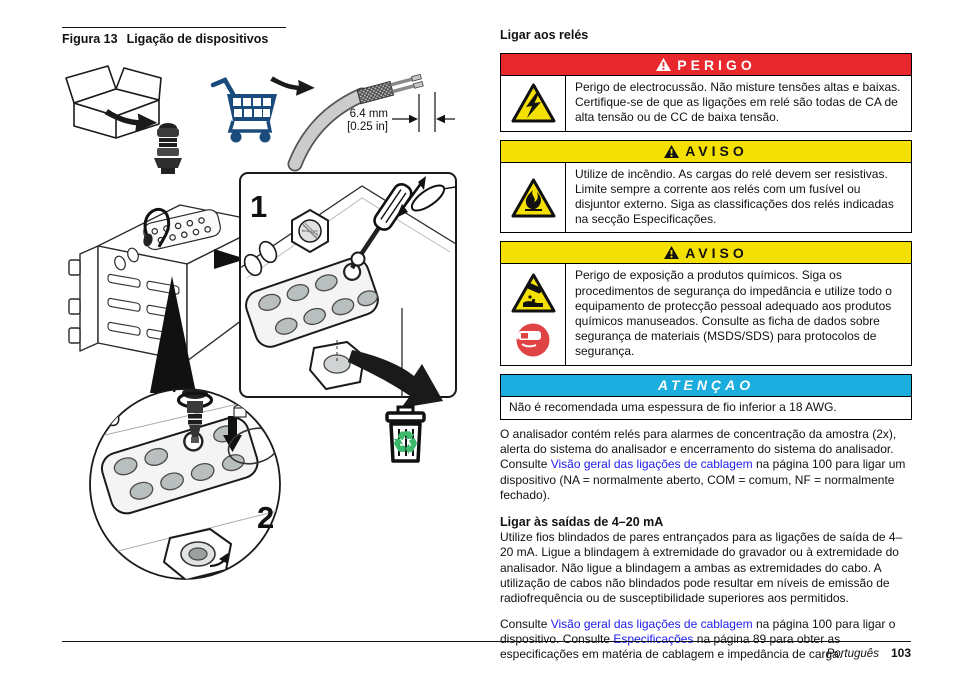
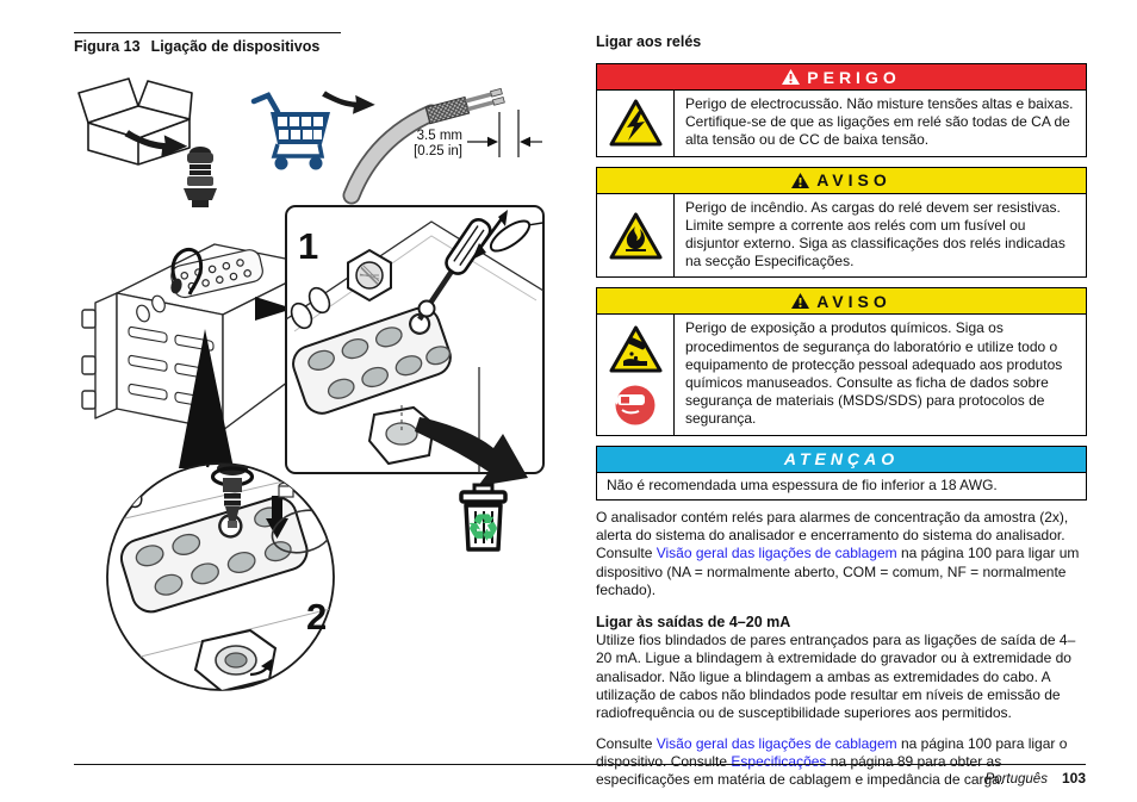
  Figura 13 Ligação de dispositivos
- 6.4 mm
+ 3.5 mm
  [0.25 in]
  1
  2
  ♻
  Ligar aos relés
  PERIGO
  Perigo de electrocussão. Não misture tensões altas e baixas. Certifique-se de que as ligações em relé são todas de CA de alta tensão ou de CC de baixa tensão.
  AVISO
- Utilize de incêndio. As cargas do relé devem ser resistivas. Limite sempre a corrente aos relés com um fusível ou disjuntor externo. Siga as classificações dos relés indicadas na secção Especificações.
+ Perigo de incêndio. As cargas do relé devem ser resistivas. Limite sempre a corrente aos relés com um fusível ou disjuntor externo. Siga as classificações dos relés indicadas na secção Especificações.
  AVISO
- Perigo de exposição a produtos químicos. Siga os procedimentos de segurança do impedância e utilize todo o equipamento de protecção pessoal adequado aos produtos químicos manuseados. Consulte as ficha de dados sobre segurança de materiais (MSDS/SDS) para protocolos de segurança.
+ Perigo de exposição a produtos químicos. Siga os procedimentos de segurança do laboratório e utilize todo o equipamento de protecção pessoal adequado aos produtos químicos manuseados. Consulte as ficha de dados sobre segurança de materiais (MSDS/SDS) para protocolos de segurança.
  ATENÇAO
  Não é recomendada uma espessura de fio inferior a 18 AWG.
  O analisador contém relés para alarmes de concentração da amostra (2x), alerta do sistema do analisador e encerramento do sistema do analisador. Consulte Visão geral das ligações de cablagem na página 100 para ligar um dispositivo (NA = normalmente aberto, COM = comum, NF = normalmente fechado).
  Ligar às saídas de 4–20 mA
  Utilize fios blindados de pares entrançados para as ligações de saída de 4–20 mA. Ligue a blindagem à extremidade do gravador ou à extremidade do analisador. Não ligue a blindagem a ambas as extremidades do cabo. A utilização de cabos não blindados pode resultar em níveis de emissão de radiofrequência ou de susceptibilidade superiores aos permitidos.
  Consulte Visão geral das ligações de cablagem na página 100 para ligar o dispositivo. Consulte Especificações na página 89 para obter as especificações em matéria de cablagem e impedância de carga.
  Português 103
